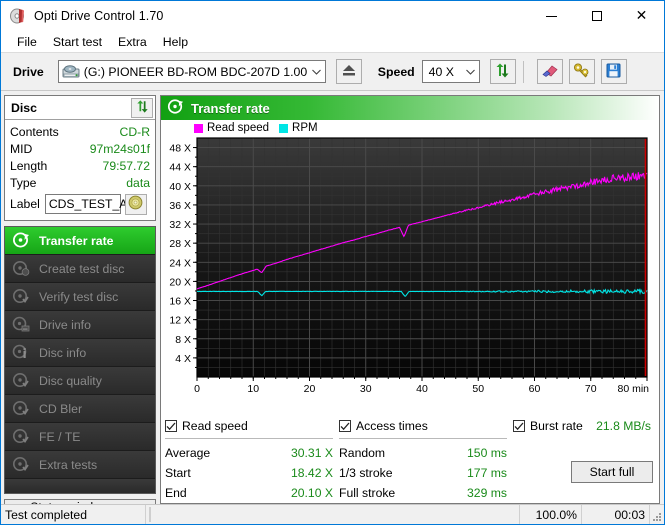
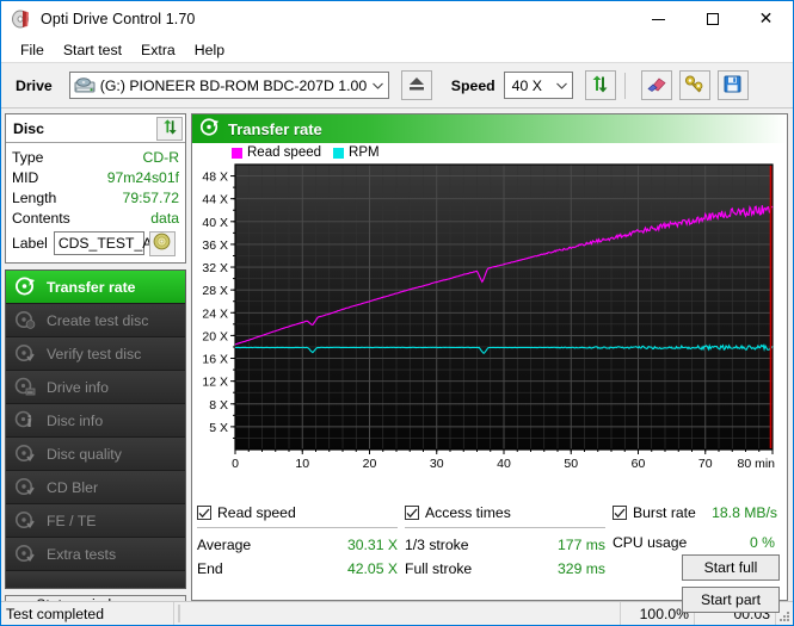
  Opti Drive Control 1.70
  ✕
  File
  Start test
  Extra
  Help
  Drive
  (G:) PIONEER BD-ROM BDC-207D 1.00
  Speed
  40 X
  Disc
- Contents
+ Type
  CD-R
  MID
  97m24s01f
  Length
  79:57.72
- Type
+ Contents
  data
  Label
  CDS_TEST_A
  Transfer rate
  Create test disc
  Verify test disc
  Drive info
  Disc info
  Disc quality
  CD Bler
  FE / TE
  Extra tests
  Transfer rate
  Read speed
  RPM
- 4 X
+ 5 X
  8 X
  12 X
  16 X
  20 X
  24 X
  28 X
  32 X
  36 X
  40 X
  44 X
  48 X
  0
  10
  20
  30
  40
  50
  60
  70
  80 min
  Read speed
  Average
  30.31 X
- Start
- 18.42 X
  End
- 20.10 X
+ 42.05 X
  Access times
- Random
- 150 ms
  1/3 stroke
  177 ms
  Full stroke
  329 ms
  Burst rate
- 21.8 MB/s
+ 18.8 MB/s
+ CPU usage
+ 0 %
  Start full
+ Start part
  Test completed
  100.0%
  00:03
